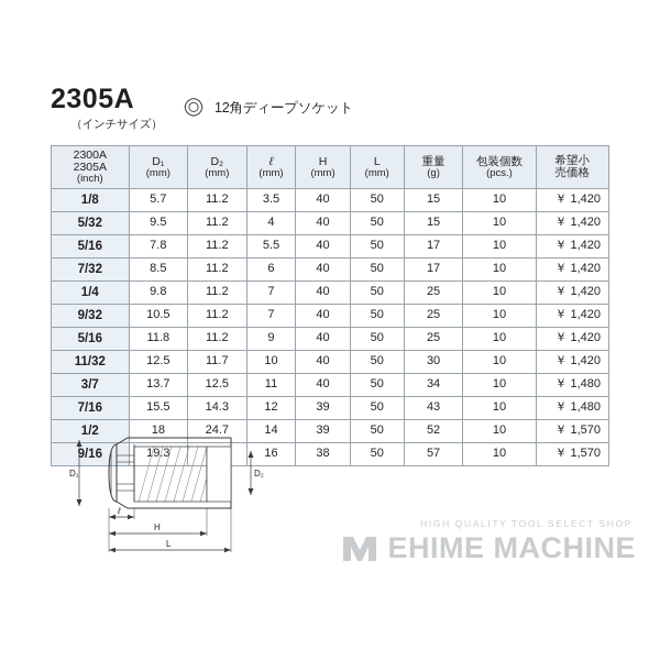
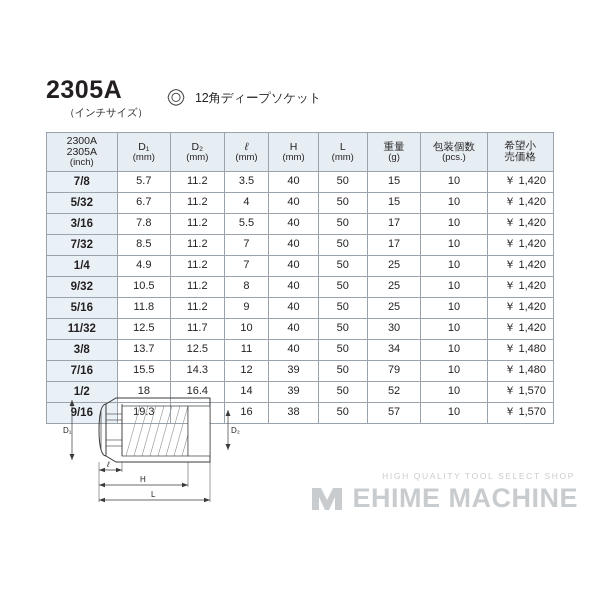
  2305A
  （インチサイズ）
  12角ディープソケット
  2300A 2305A (inch)	D₁ (mm)	D₂ (mm)	ℓ (mm)	H (mm)	L (mm)	重量 (g)	包装個数 (pcs.)	希望小 売価格
- 1/8	5.7	11.2	3.5	40	50	15	10	￥ 1,420
+ 7/8	5.7	11.2	3.5	40	50	15	10	￥ 1,420
- 5/32	9.5	11.2	4	40	50	15	10	￥ 1,420
+ 5/32	6.7	11.2	4	40	50	15	10	￥ 1,420
- 5/16	7.8	11.2	5.5	40	50	17	10	￥ 1,420
+ 3/16	7.8	11.2	5.5	40	50	17	10	￥ 1,420
- 7/32	8.5	11.2	6	40	50	17	10	￥ 1,420
+ 7/32	8.5	11.2	7	40	50	17	10	￥ 1,420
- 1/4	9.8	11.2	7	40	50	25	10	￥ 1,420
+ 1/4	4.9	11.2	7	40	50	25	10	￥ 1,420
- 9/32	10.5	11.2	7	40	50	25	10	￥ 1,420
+ 9/32	10.5	11.2	8	40	50	25	10	￥ 1,420
  5/16	11.8	11.2	9	40	50	25	10	￥ 1,420
  11/32	12.5	11.7	10	40	50	30	10	￥ 1,420
- 3/7	13.7	12.5	11	40	50	34	10	￥ 1,480
+ 3/8	13.7	12.5	11	40	50	34	10	￥ 1,480
- 7/16	15.5	14.3	12	39	50	43	10	￥ 1,480
+ 7/16	15.5	14.3	12	39	50	79	10	￥ 1,480
- 1/2	18	24.7	14	39	50	52	10	￥ 1,570
+ 1/2	18	16.4	14	39	50	52	10	￥ 1,570
  9/16	19.3		16	38	50	57	10	￥ 1,570
  D₁
  D₂
  ℓ
  H
  L
  HIGH QUALITY TOOL SELECT SHOP
  EHIME MACHINE
